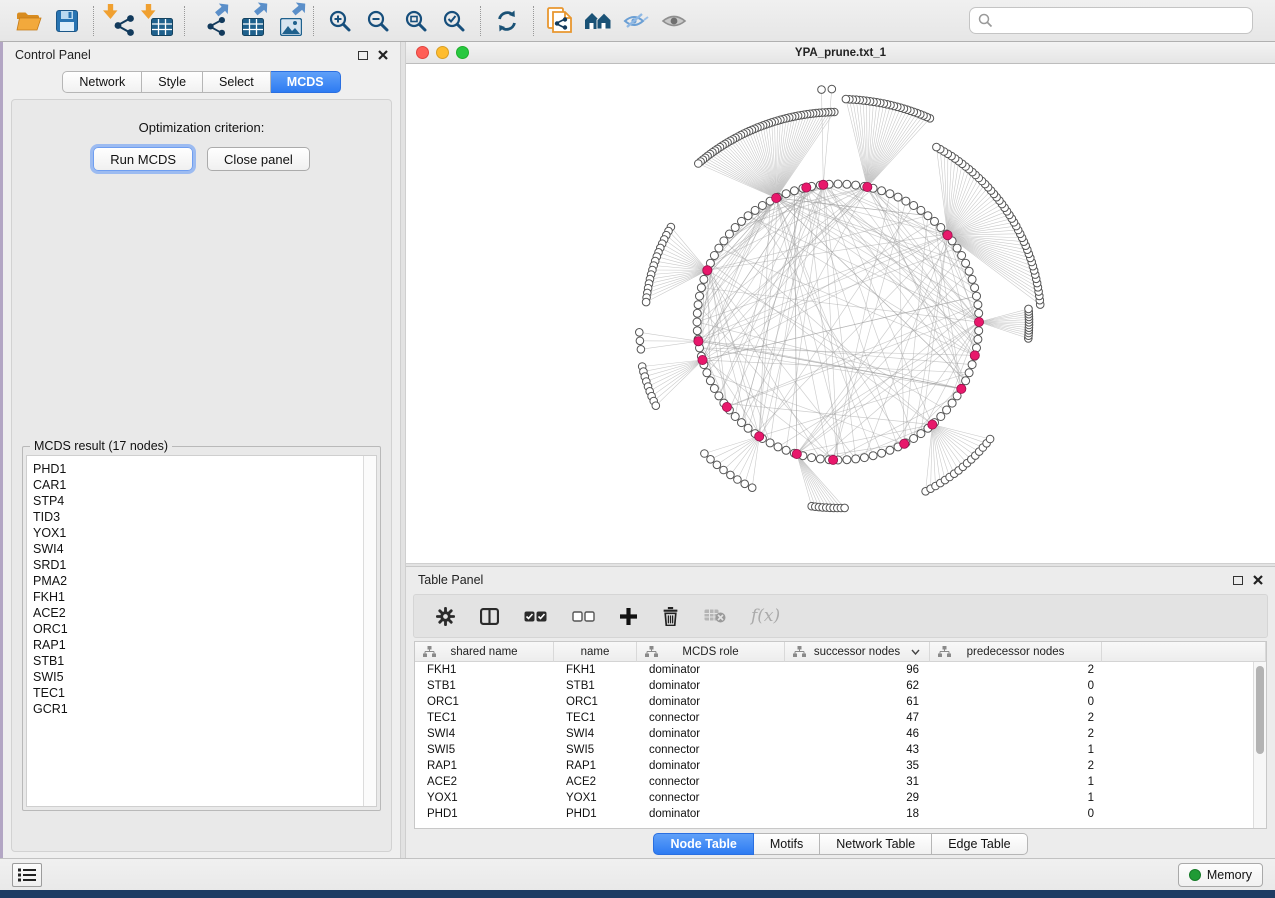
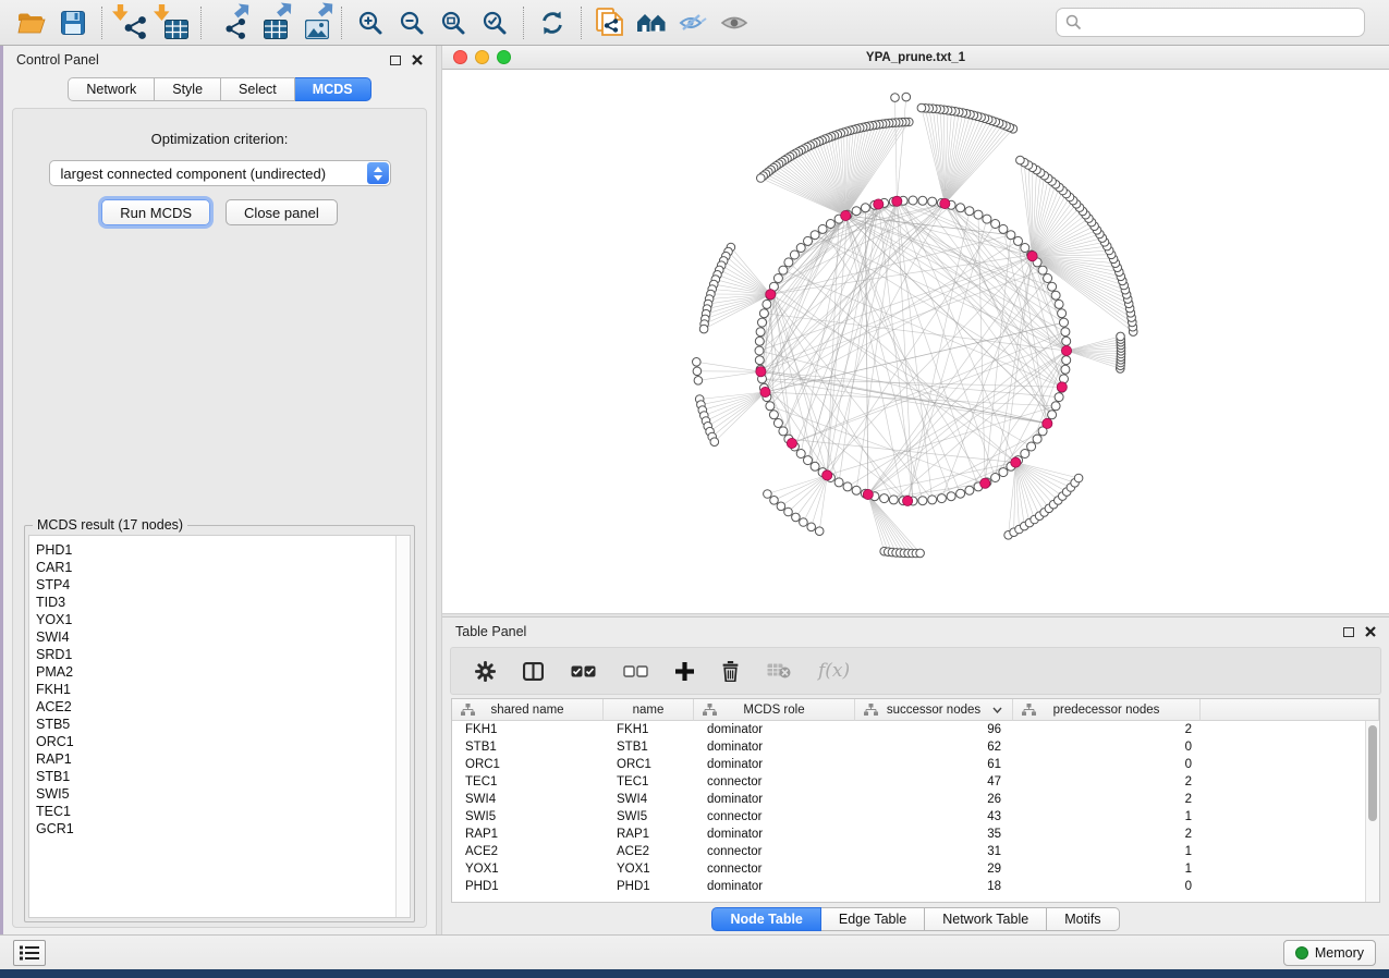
  Control Panel
  Network
  Style
  Select
  MCDS
  Optimization criterion:
+ largest connected component (undirected)
  Run MCDS
  Close panel
  MCDS result (17 nodes)
  PHD1
  CAR1
  STP4
  TID3
  YOX1
  SWI4
  SRD1
  PMA2
  FKH1
  ACE2
+ STB5
  ORC1
  RAP1
  STB1
  SWI5
  TEC1
  GCR1
  YPA_prune.txt_1
  Table Panel
  f(x)
  shared name
  name
  MCDS role
  successor nodes
  predecessor nodes
  FKH1
  FKH1
  dominator
  96
  2
  STB1
  STB1
  dominator
  62
  0
  ORC1
  ORC1
  dominator
  61
  0
  TEC1
  TEC1
  connector
  47
  2
  SWI4
  SWI4
  dominator
- 46
+ 26
  2
  SWI5
  SWI5
  connector
  43
  1
  RAP1
  RAP1
  dominator
  35
  2
  ACE2
  ACE2
  connector
  31
  1
  YOX1
  YOX1
  connector
  29
  1
  PHD1
  PHD1
  dominator
  18
  0
  Node Table
- Motifs
+ Edge Table
  Network Table
- Edge Table
+ Motifs
  Memory
